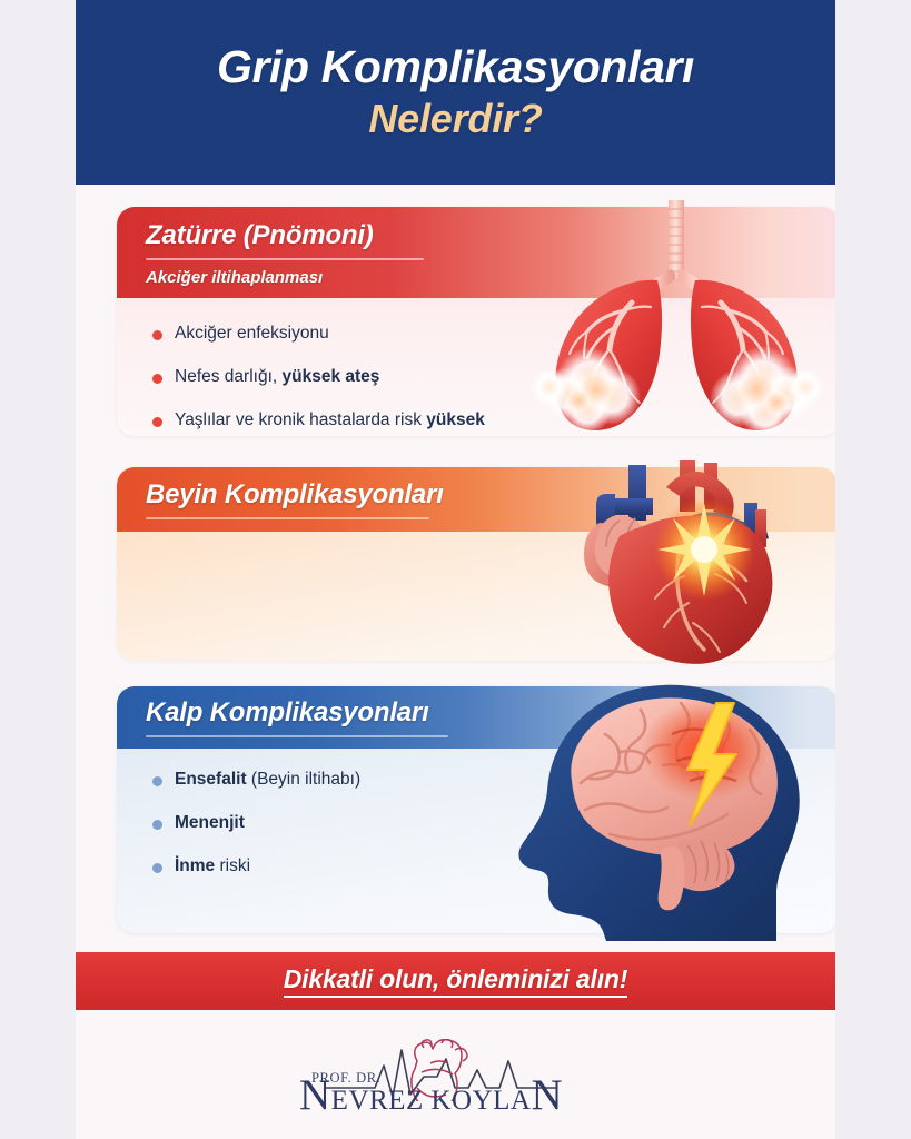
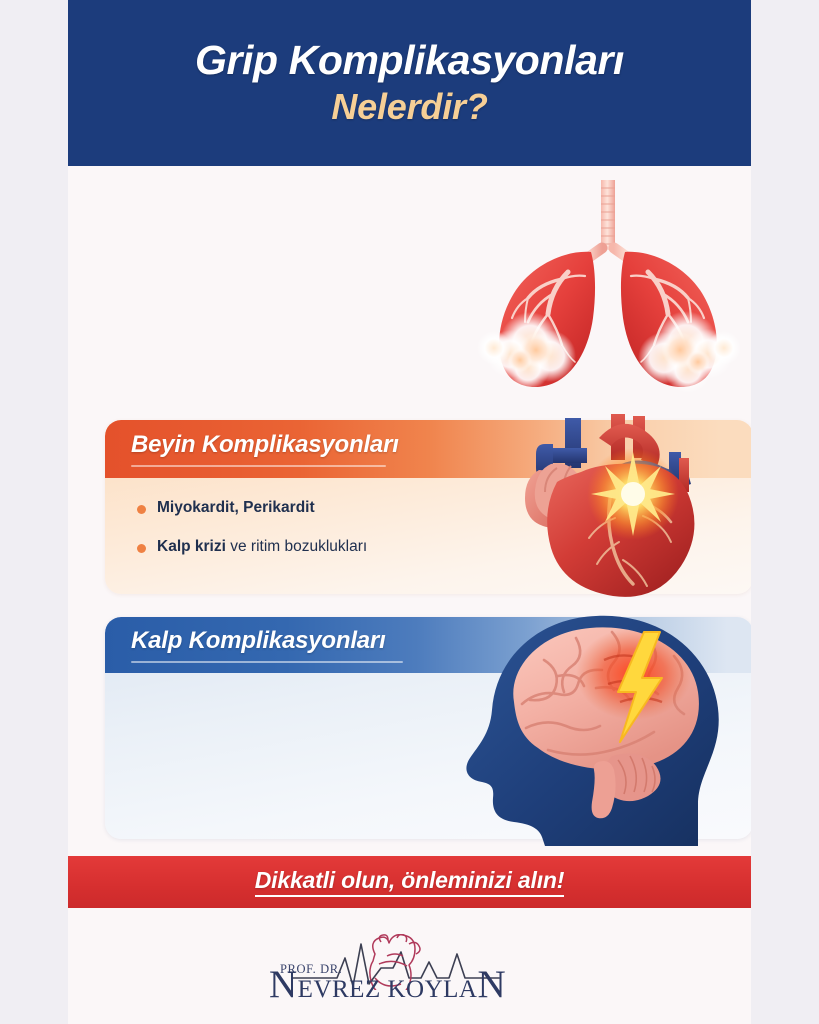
  Grip Komplikasyonları
  Nelerdir?
- Zatürre (Pnömoni)
- Akciğer iltihaplanması
- Akciğer enfeksiyonu
- Nefes darlığı, yüksek ateş
- Yaşlılar ve kronik hastalarda risk yüksek
  Beyin Komplikasyonları
+ Miyokardit, Perikardit
+ Kalp krizi ve ritim bozuklukları
  Kalp Komplikasyonları
- Ensefalit (Beyin iltihabı)
- Menenjit
- İnme riski
  Dikkatli olun, önleminizi alın!
  PROF. DR.
  NEVREZ KOYLAN
